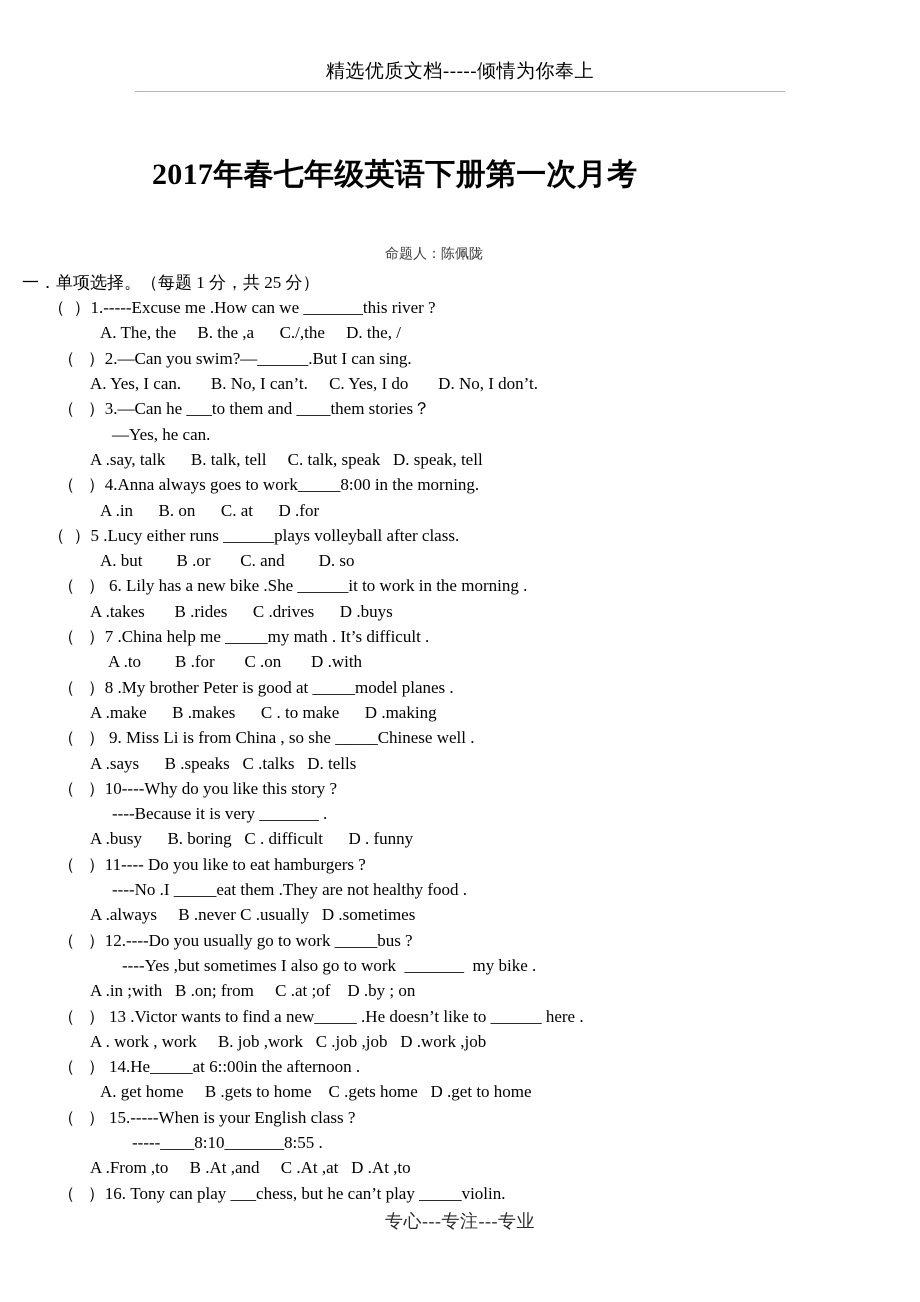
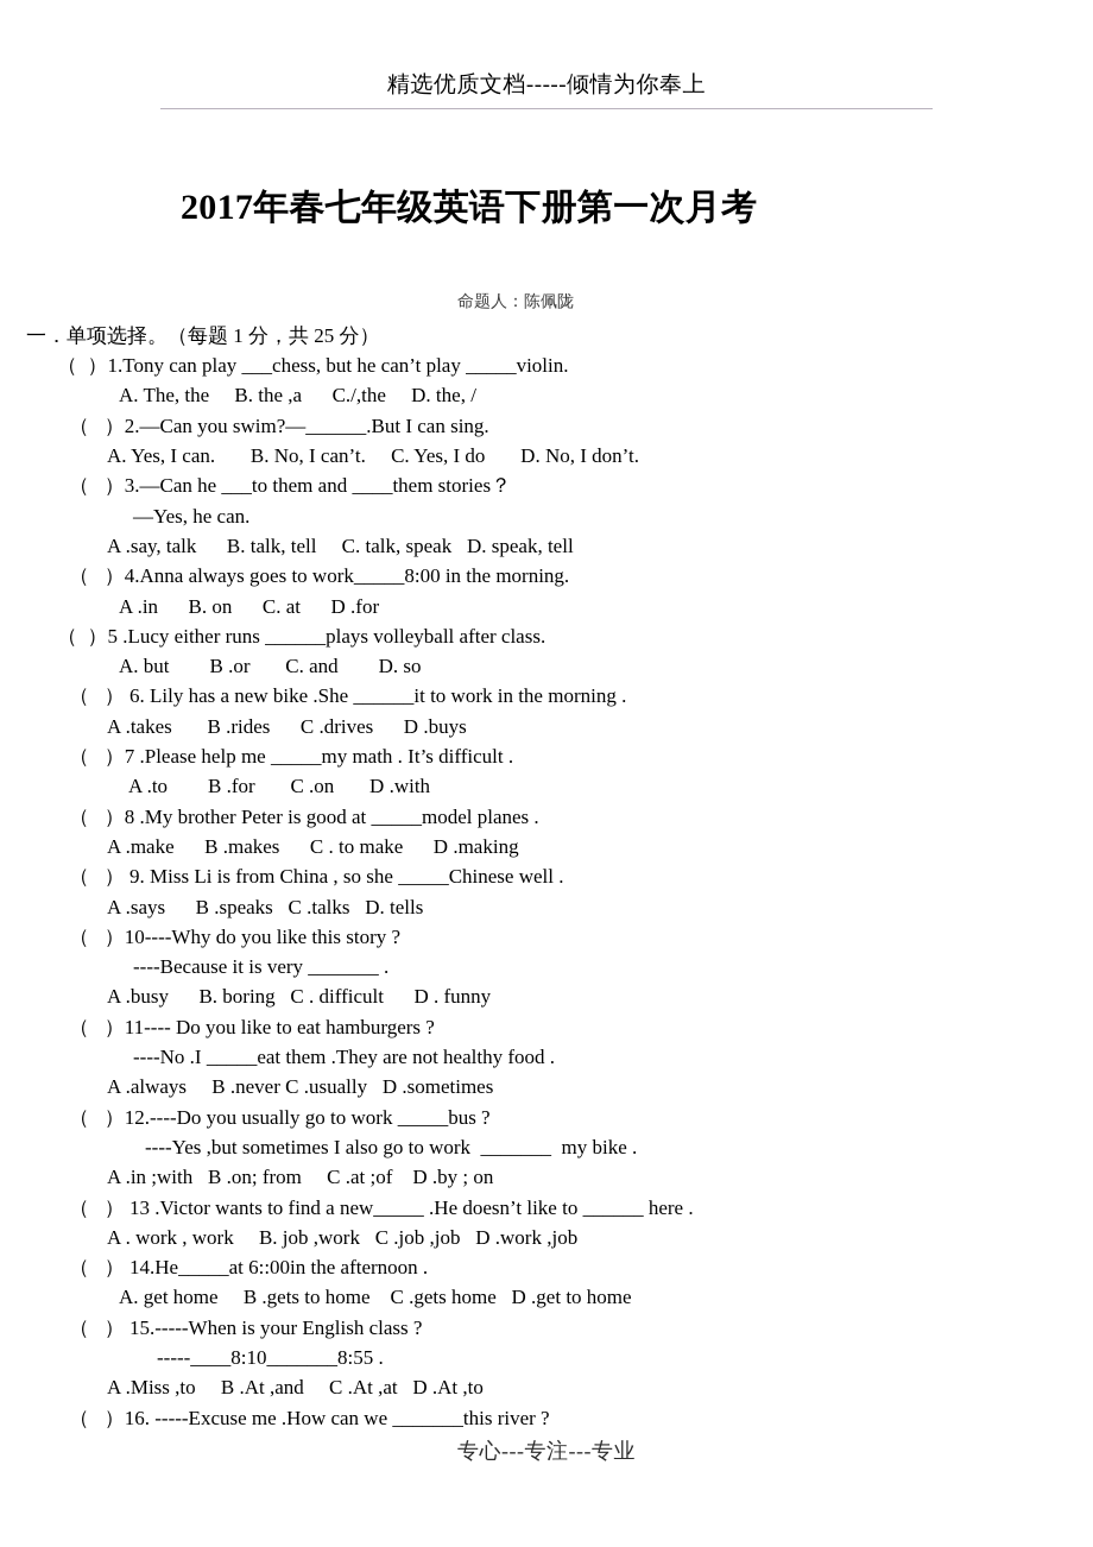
  精选优质文档-----倾情为你奉上
  2017年春七年级英语下册第一次月考
  命题人：陈佩陇
  一．单项选择。（每题 1 分，共 25 分）
- （ ）1.-----Excuse me .How can we _______this river ?
+ （ ）1.Tony can play ___chess, but he can’t play _____violin.
  A. The, the B. the ,a C./,the D. the, /
  （ ）2.—Can you swim?—______.But I can sing.
  A. Yes, I can. B. No, I can’t. C. Yes, I do D. No, I don’t.
  （ ）3.—Can he ___to them and ____them stories？
  —Yes, he can.
  A .say, talk B. talk, tell C. talk, speak D. speak, tell
  （ ）4.Anna always goes to work_____8:00 in the morning.
  A .in B. on C. at D .for
  （ ）5 .Lucy either runs ______plays volleyball after class.
  A. but B .or C. and D. so
  （ ） 6. Lily has a new bike .She ______it to work in the morning .
  A .takes B .rides C .drives D .buys
- （ ）7 .China help me _____my math . It’s difficult .
+ （ ）7 .Please help me _____my math . It’s difficult .
  A .to B .for C .on D .with
  （ ）8 .My brother Peter is good at _____model planes .
  A .make B .makes C . to make D .making
  （ ） 9. Miss Li is from China , so she _____Chinese well .
  A .says B .speaks C .talks D. tells
  （ ）10----Why do you like this story ?
  ----Because it is very _______ .
  A .busy B. boring C . difficult D . funny
  （ ）11---- Do you like to eat hamburgers ?
  ----No .I _____eat them .They are not healthy food .
  A .always B .never C .usually D .sometimes
  （ ）12.----Do you usually go to work _____bus ?
  ----Yes ,but sometimes I also go to work _______ my bike .
  A .in ;with B .on; from C .at ;of D .by ; on
  （ ） 13 .Victor wants to find a new_____ .He doesn’t like to ______ here .
  A . work , work B. job ,work C .job ,job D .work ,job
  （ ） 14.He_____at 6::00in the afternoon .
  A. get home B .gets to home C .gets home D .get to home
  （ ） 15.-----When is your English class ?
  -----____8:10_______8:55 .
- A .From ,to B .At ,and C .At ,at D .At ,to
+ A .Miss ,to B .At ,and C .At ,at D .At ,to
- （ ）16. Tony can play ___chess, but he can’t play _____violin.
+ （ ）16. -----Excuse me .How can we _______this river ?
  专心---专注---专业
